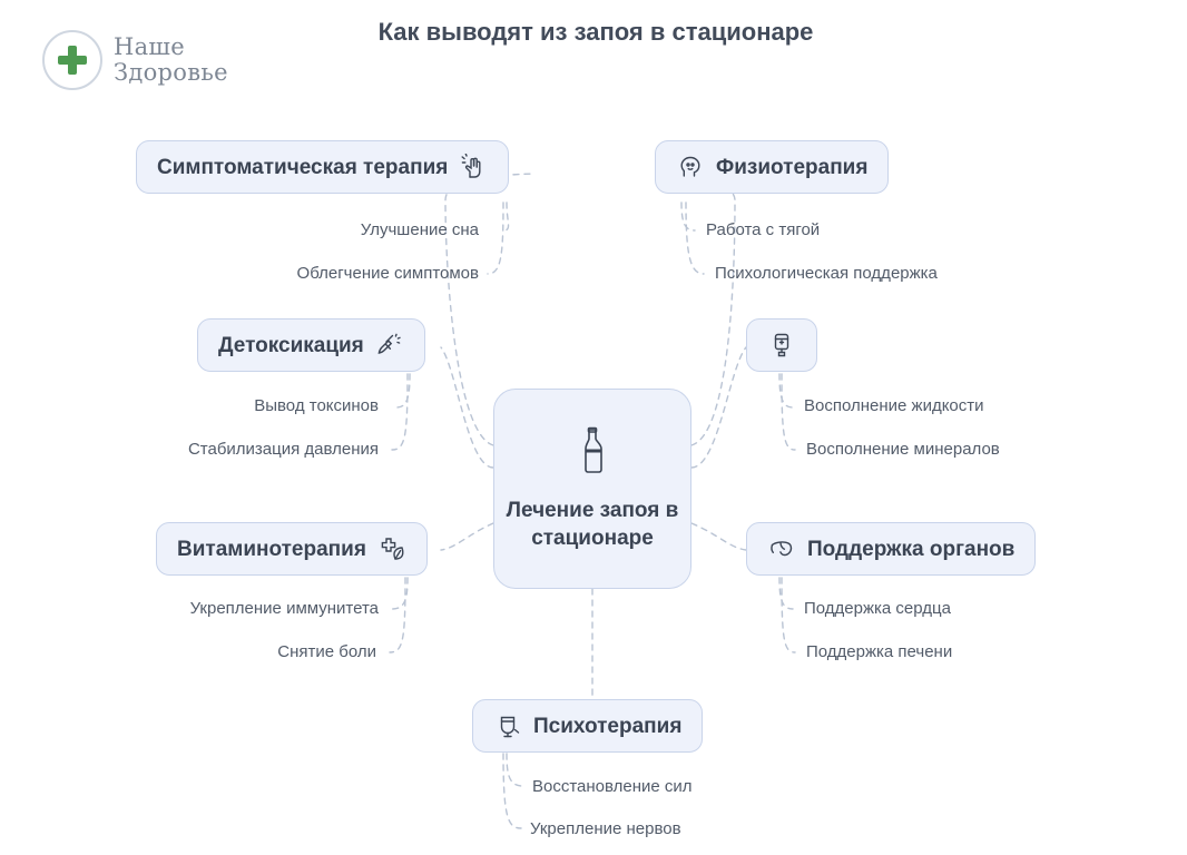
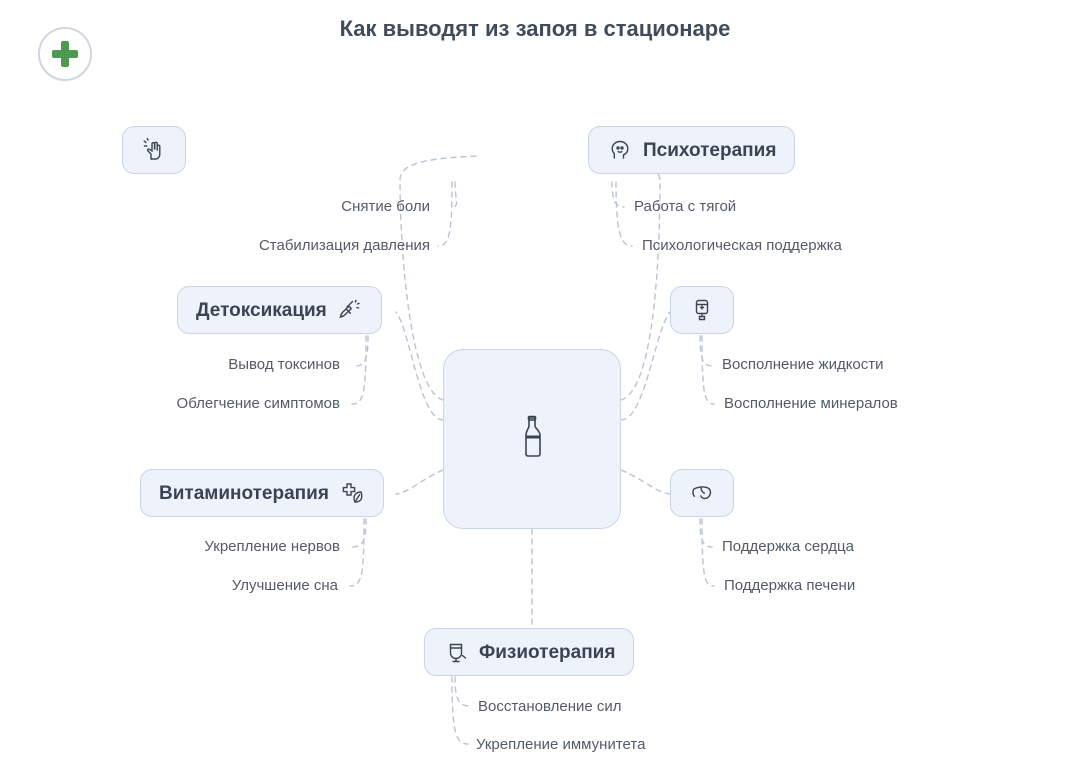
- Наше
- Здоровье
  Как выводят из запоя в стационаре
- Лечение запоя в стационаре
- Симптоматическая терапия
- Улучшение сна
+ Снятие боли
- Облегчение симптомов
+ Стабилизация давления
- Физиотерапия
+ Психотерапия
  Работа с тягой
  Психологическая поддержка
  Детоксикация
  Вывод токсинов
- Стабилизация давления
+ Облегчение симптомов
  Восполнение жидкости
  Восполнение минералов
  Витаминотерапия
- Укрепление иммунитета
+ Укрепление нервов
- Снятие боли
+ Улучшение сна
- Поддержка органов
  Поддержка сердца
  Поддержка печени
- Психотерапия
+ Физиотерапия
  Восстановление сил
- Укрепление нервов
+ Укрепление иммунитета
